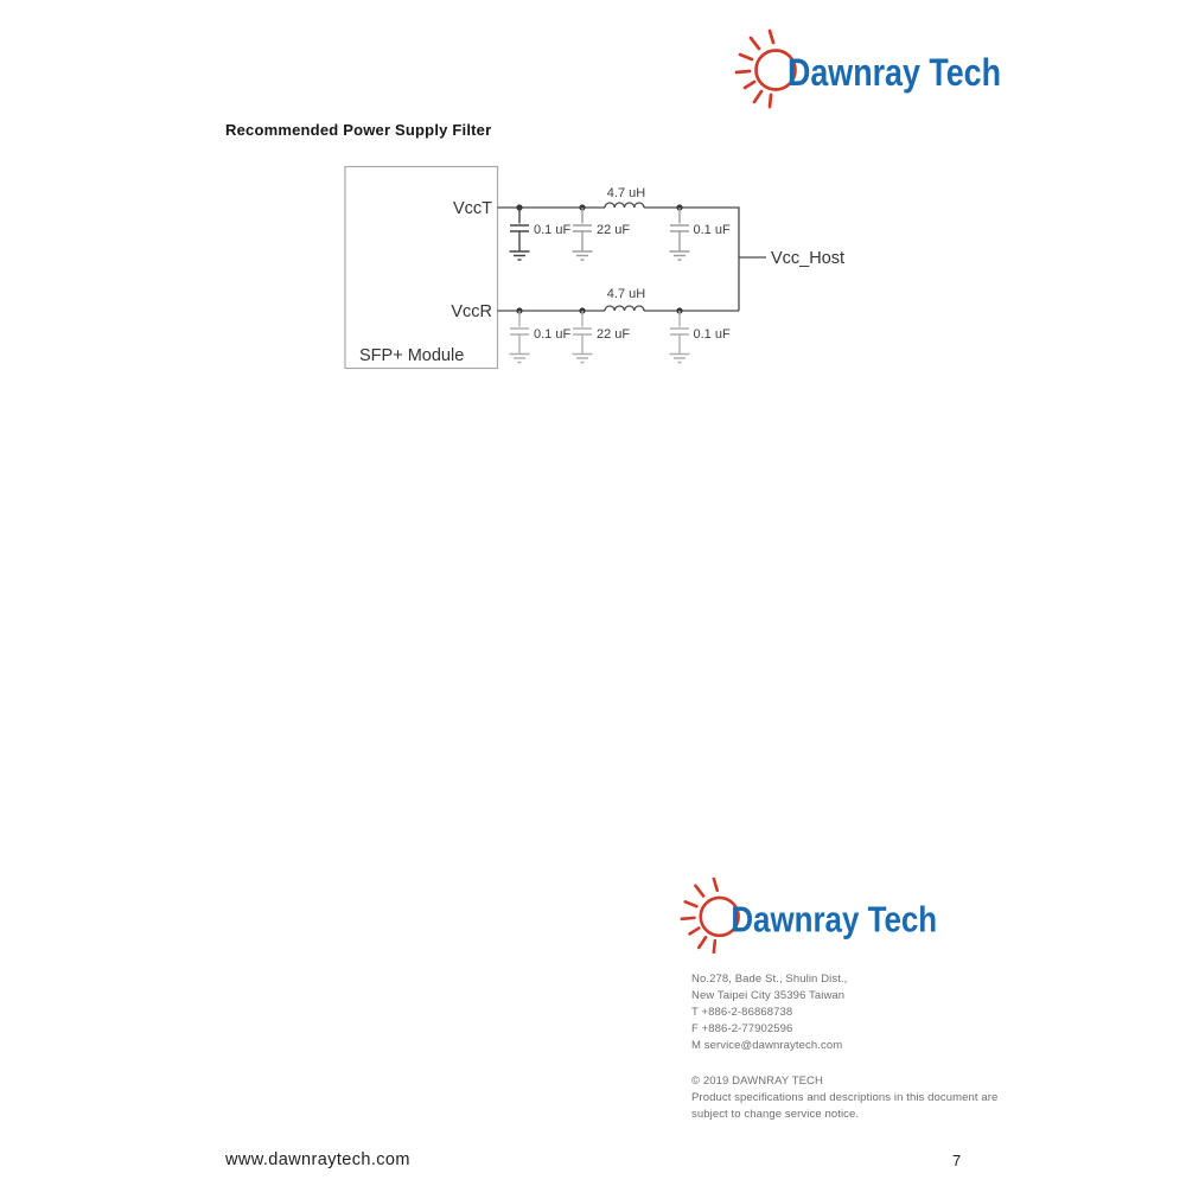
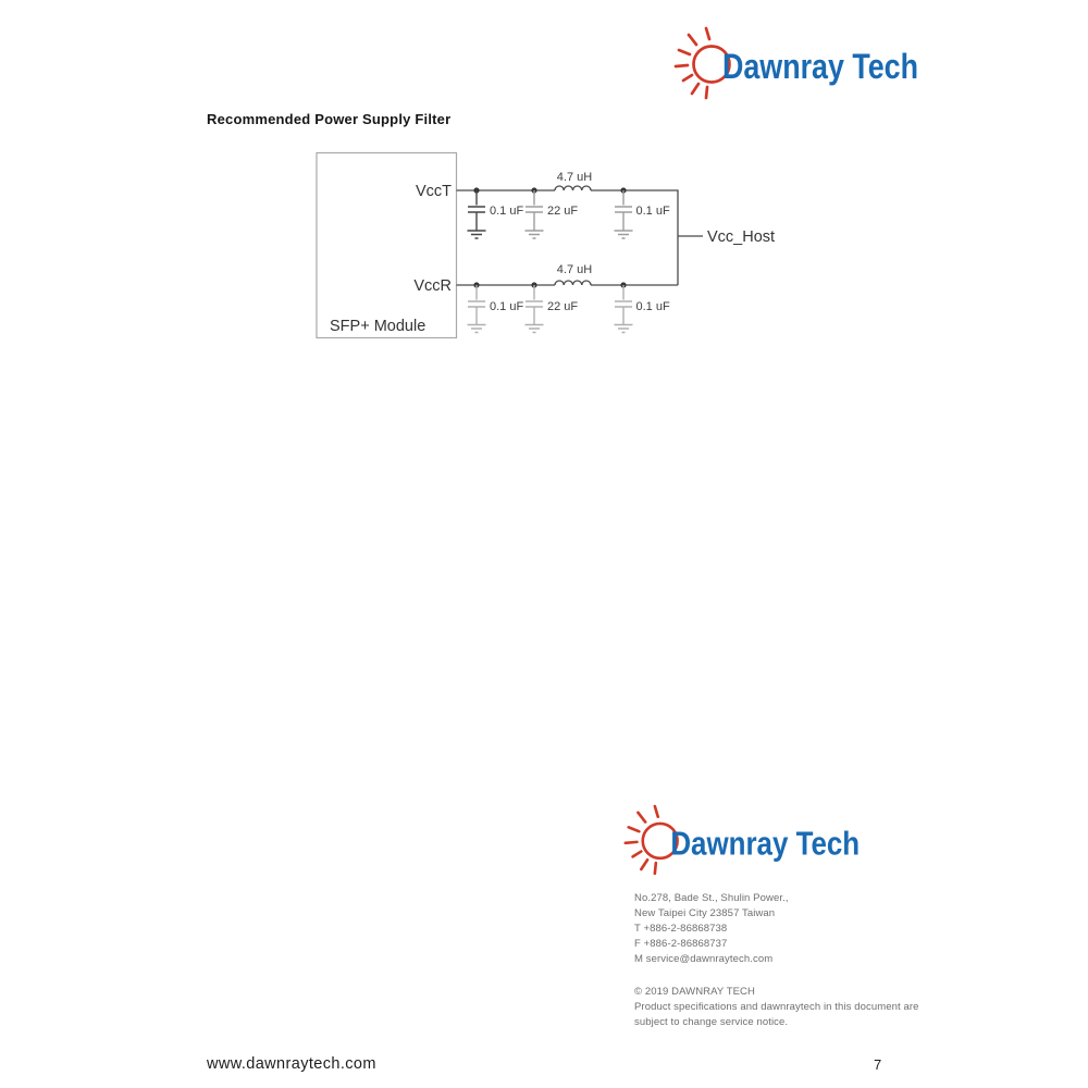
  Dawnray Tech
  Recommended Power Supply Filter
  VccT
  VccR
  SFP+ Module
  Vcc_Host
  4.7 uH
  4.7 uH
  0.1 uF
  22 uF
  0.1 uF
  0.1 uF
  22 uF
  0.1 uF
  Dawnray Tech
- No.278, Bade St., Shulin Dist.,
+ No.278, Bade St., Shulin Power.,
- New Taipei City 35396 Taiwan
+ New Taipei City 23857 Taiwan
  T +886-2-86868738
- F +886-2-77902596
+ F +886-2-86868737
  M service@dawnraytech.com
  © 2019 DAWNRAY TECH
- Product specifications and descriptions in this document are
+ Product specifications and dawnraytech in this document are
  subject to change service notice.
  www.dawnraytech.com
  7
